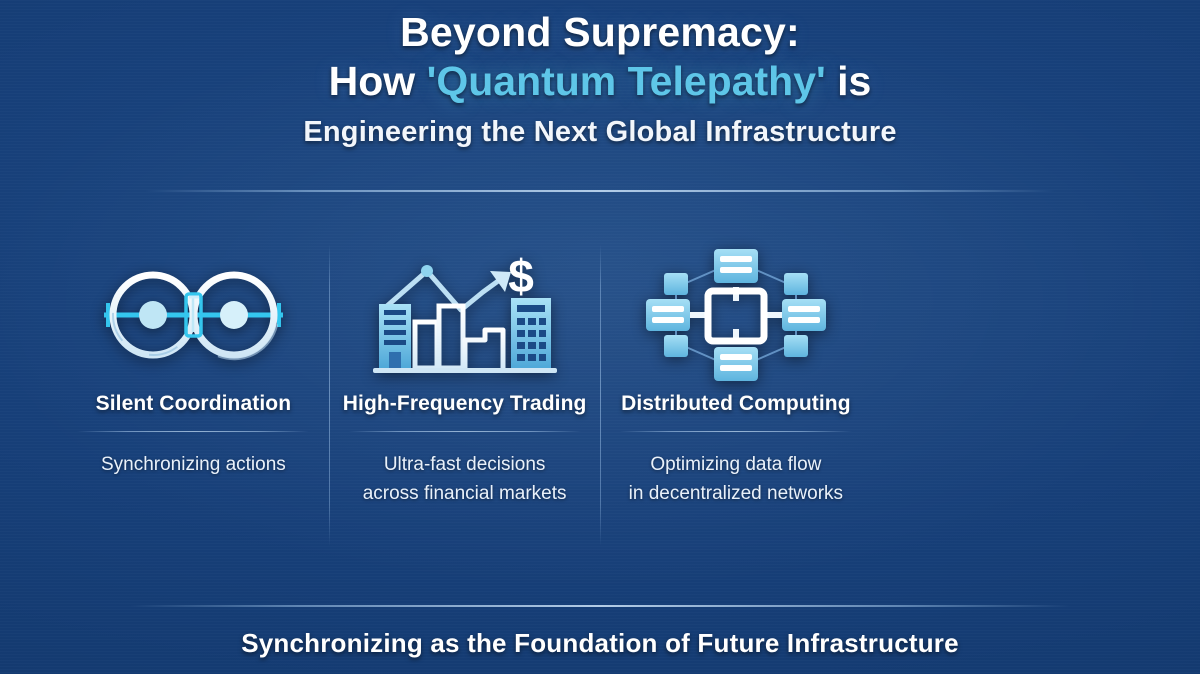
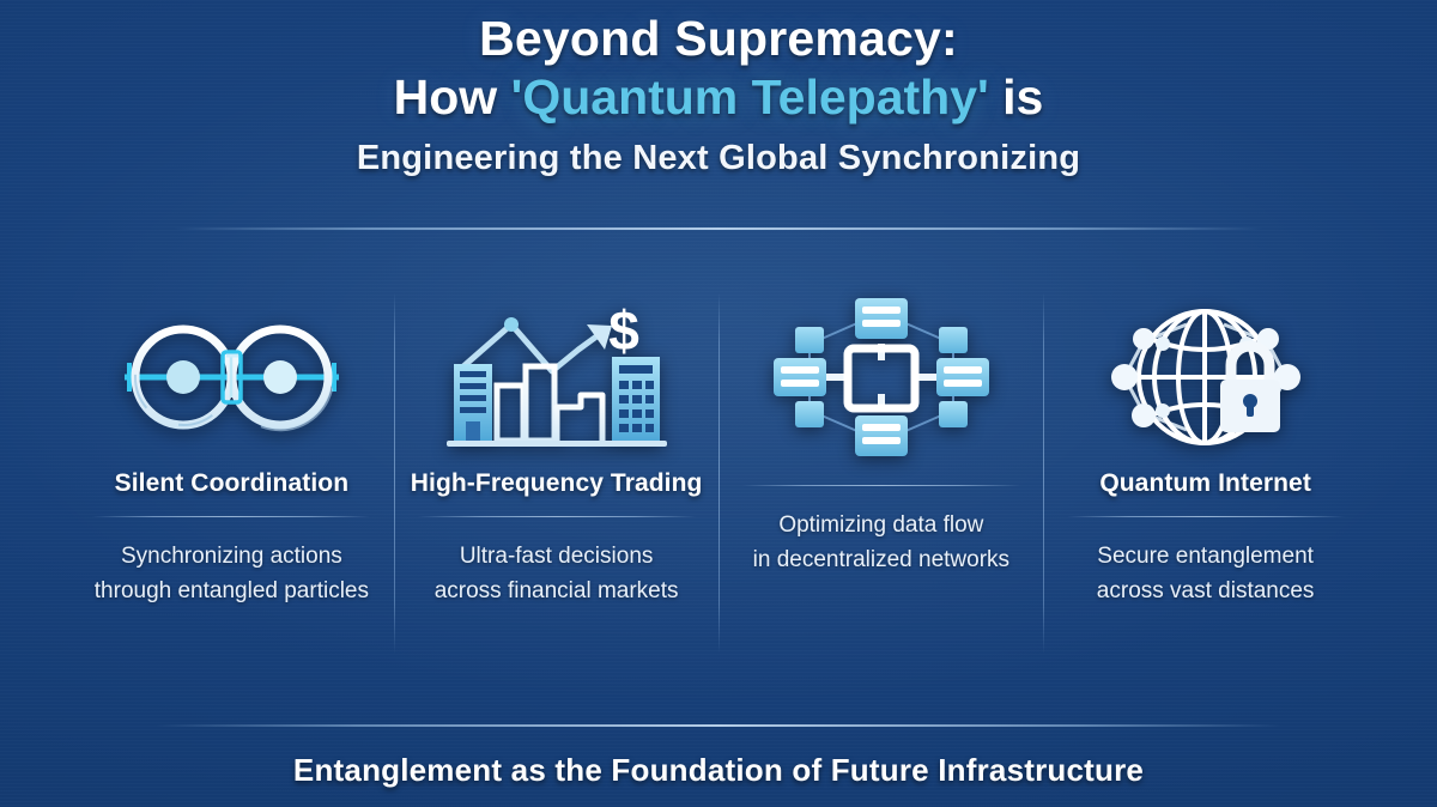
  Beyond Supremacy:
  How 'Quantum Telepathy' is
- Engineering the Next Global Infrastructure
+ Engineering the Next Global Synchronizing
  Silent Coordination
  Synchronizing actions
+ through entangled particles
  $
  High-Frequency Trading
  Ultra-fast decisions
  across financial markets
- Distributed Computing
  Optimizing data flow
  in decentralized networks
+ Quantum Internet
+ Secure entanglement
+ across vast distances
- Synchronizing as the Foundation of Future Infrastructure
+ Entanglement as the Foundation of Future Infrastructure
